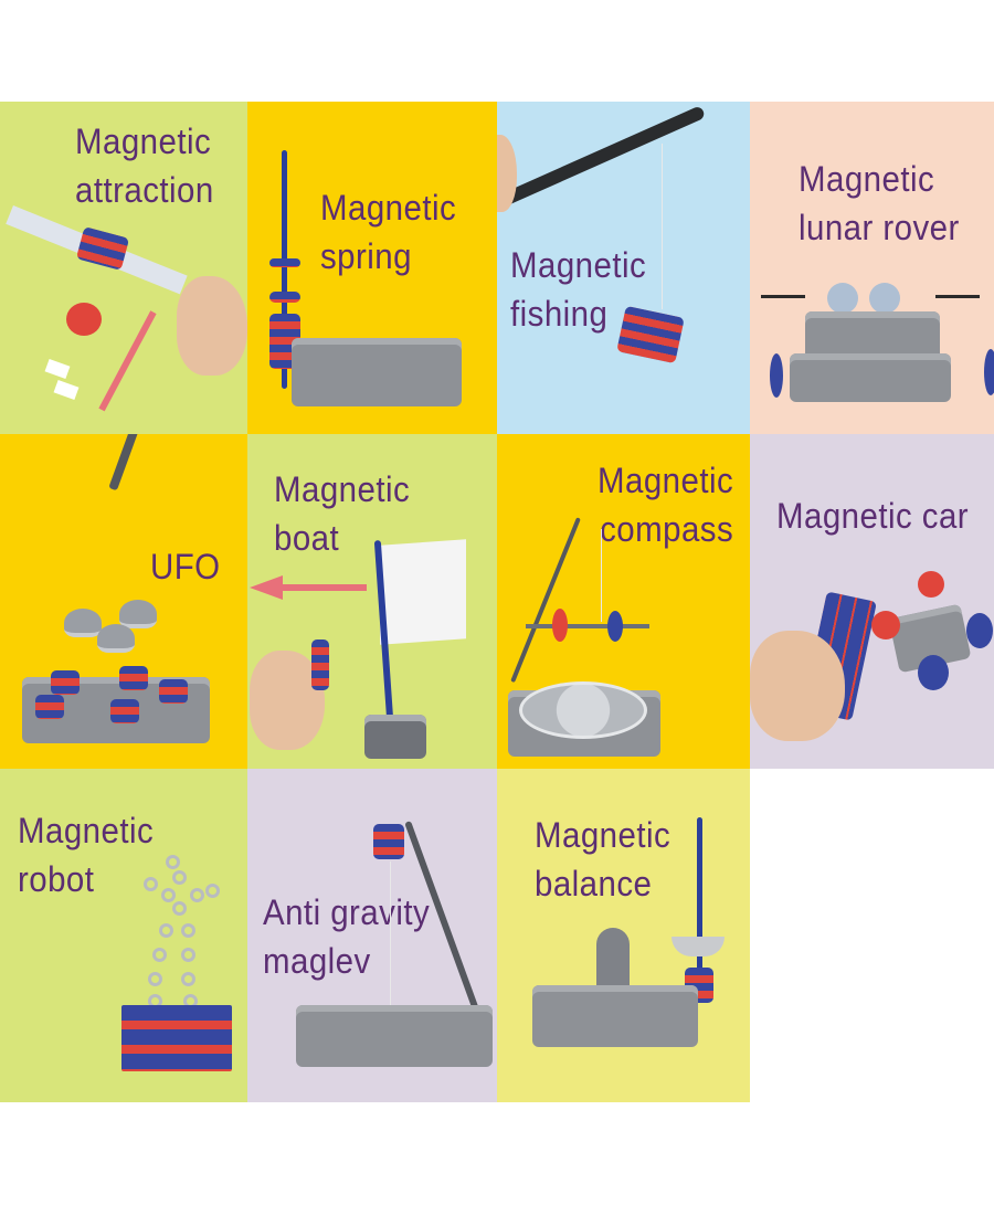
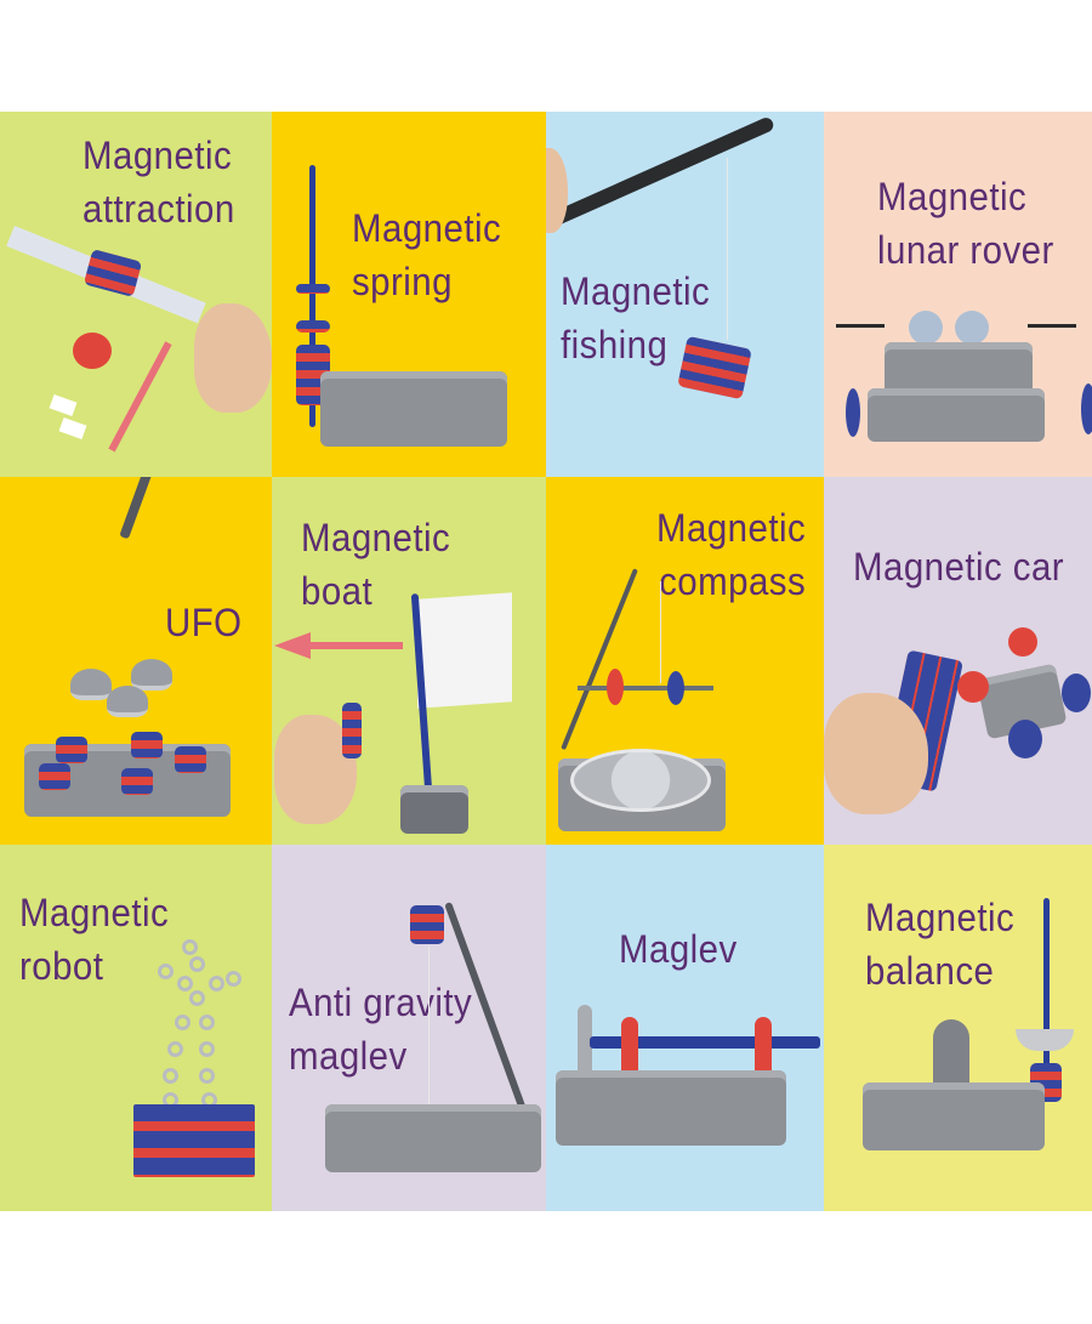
  Magnetic
  attraction
  Magnetic
  spring
  Magnetic
  fishing
  Magnetic
  lunar rover
  UFO
  Magnetic
  boat
  Magnetic
  compass
  Magnetic car
  Magnetic
  robot
  Anti gravity
  maglev
+ Maglev
  Magnetic
  balance
